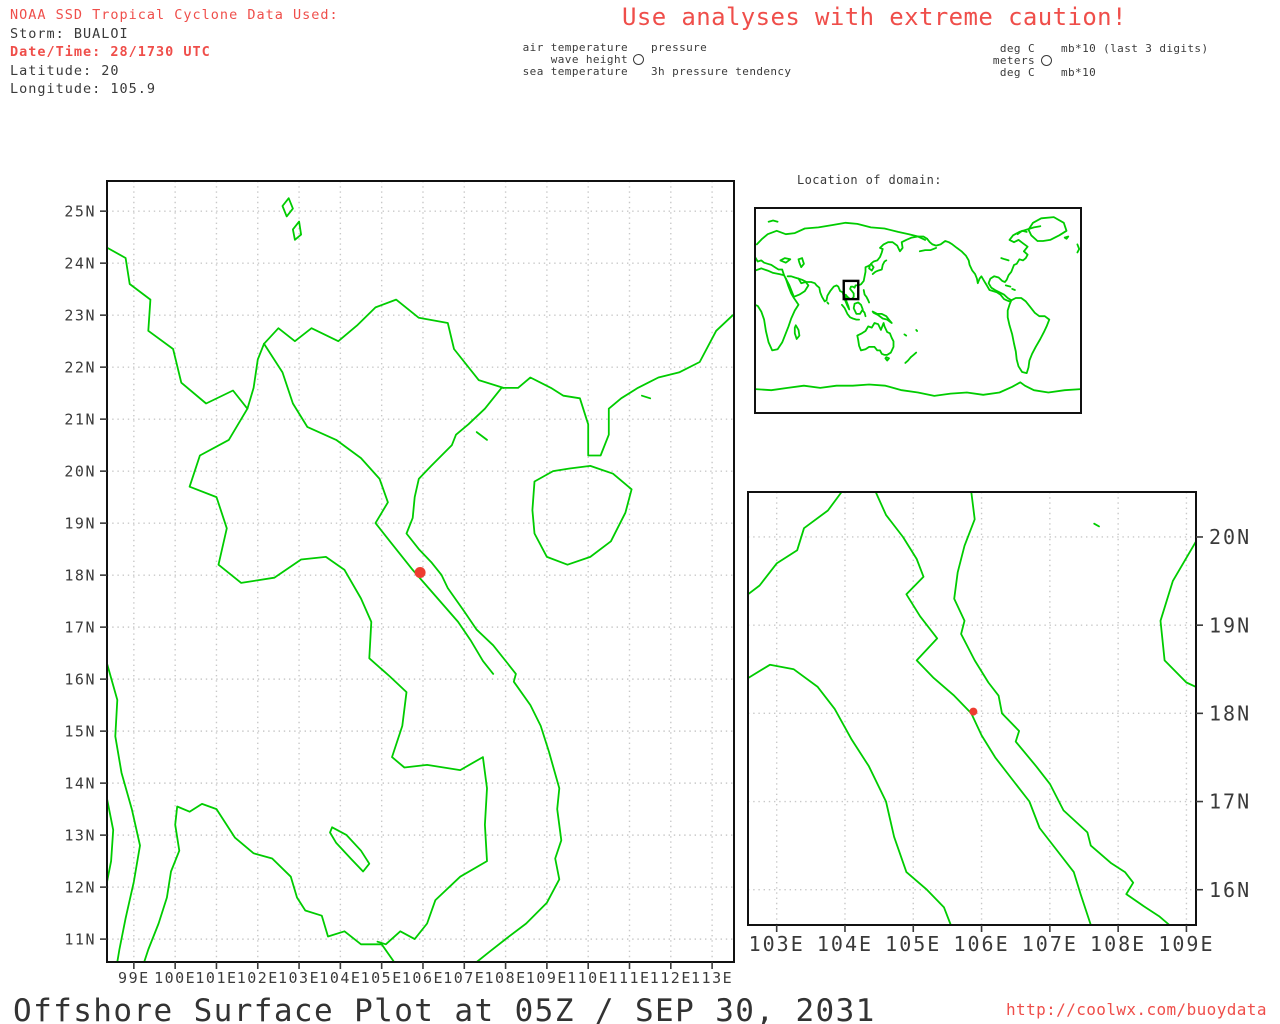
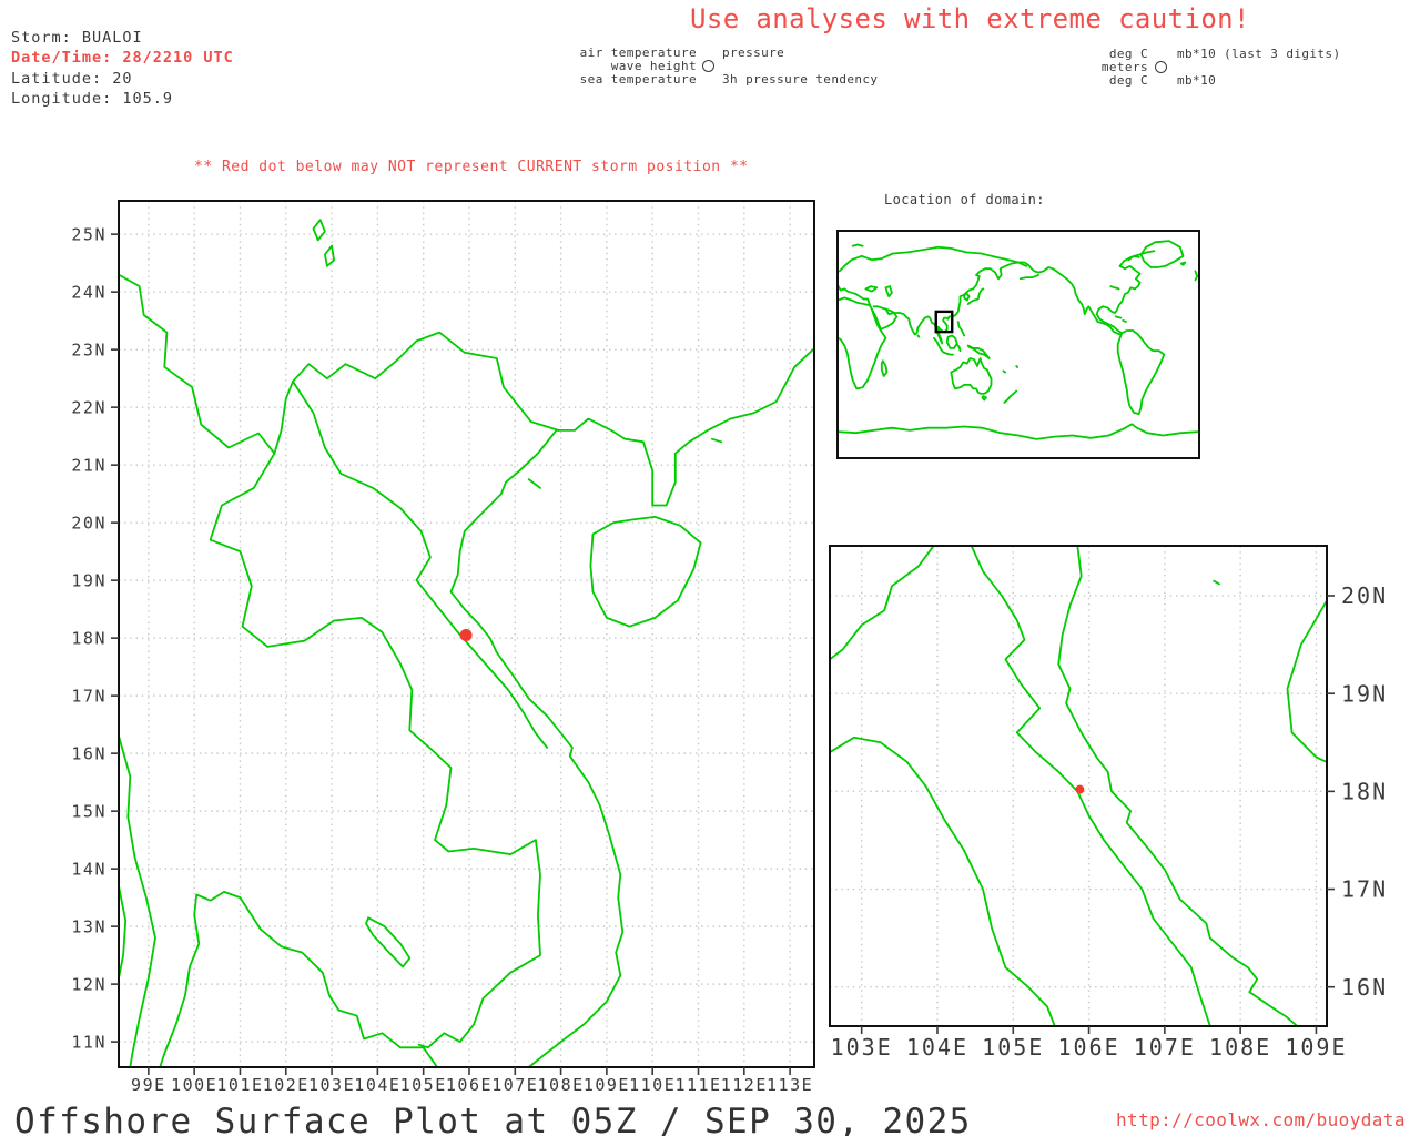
- NOAA SSD Tropical Cyclone Data Used:
  Storm: BUALOI
- Date/Time: 28/1730 UTC
+ Date/Time: 28/2210 UTC
  Latitude: 20
  Longitude: 105.9
  Use analyses with extreme caution!
  air temperature
  wave height
  sea temperature
  pressure
  3h pressure tendency
  deg C
  meters
  deg C
  mb*10 (last 3 digits)
  mb*10
+ ** Red dot below may NOT represent CURRENT storm position **
  Location of domain:
  25N
  24N
  23N
  22N
  21N
  20N
  19N
  18N
  17N
  16N
  15N
  14N
  13N
  12N
  11N
  99E
  100E
  101E
  102E
  103E
  104E
  105E
  106E
  107E
  108E
  109E
  110E
  111E
  112E
  113E
  20N
  19N
  18N
  17N
  16N
  103E
  104E
  105E
  106E
  107E
  108E
  109E
- Offshore Surface Plot at 05Z / SEP 30, 2031
+ Offshore Surface Plot at 05Z / SEP 30, 2025
  http://coolwx.com/buoydata
